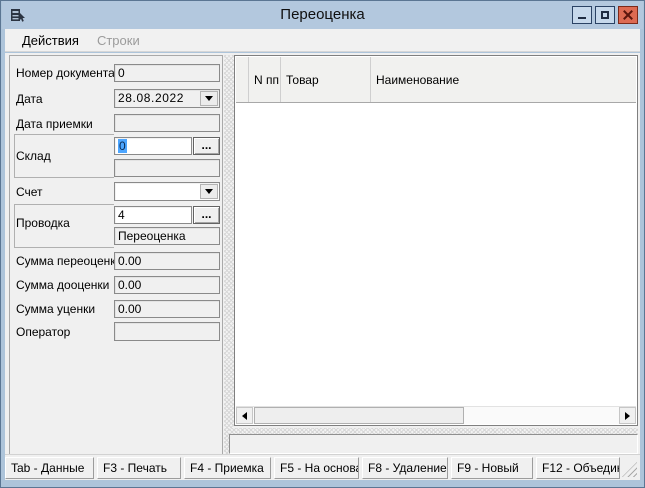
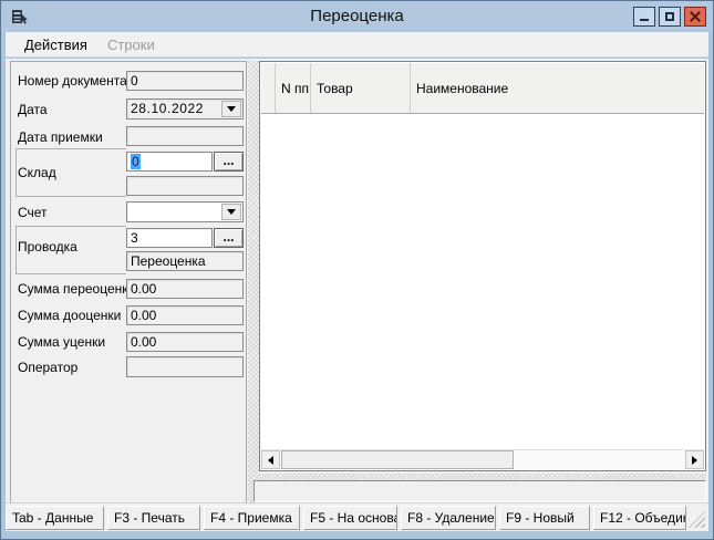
  Переоценка
  Действия
  Строки
  Номер документа
  0
  Дата
- 28.08.2022
+ 28.10.2022
  Дата приемки
  Склад
  0
  ...
  Счет
  Проводка
- 4
+ 3
  ...
  Переоценка
  Сумма переоценк
  0.00
  Сумма дооценки
  0.00
  Сумма уценки
  0.00
  Оператор
  N пп
  Товар
  Наименование
  Tab - Данные
  F3 - Печать
  F4 - Приемка
  F5 - На основа
  F8 - Удаление
  F9 - Новый
  F12 - Объеди
